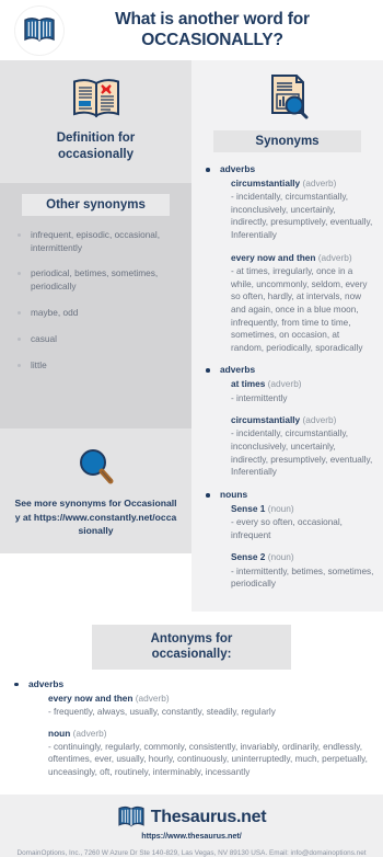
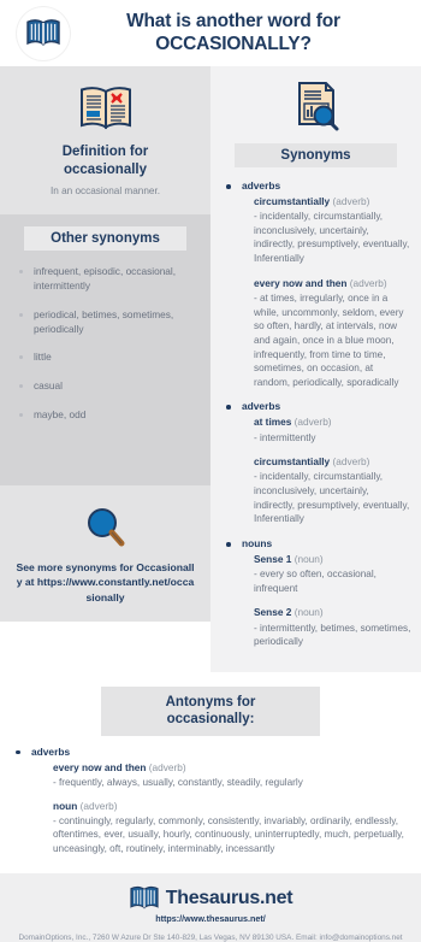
  What is another word for
  OCCASIONALLY?
  Definition for
  occasionally
+ In an occasional manner.
  Other synonyms
  infrequent, episodic, occasional, intermittently
  periodical, betimes, sometimes, periodically
- maybe, odd
+ little
  casual
- little
+ maybe, odd
  See more synonyms for Occasionally at https://www.constantly.net/occasionally
  Synonyms
  adverbs
  circumstantially (adverb)
  - incidentally, circumstantially, inconclusively, uncertainly, indirectly, presumptively, eventually, Inferentially
  every now and then (adverb)
  - at times, irregularly, once in a while, uncommonly, seldom, every so often, hardly, at intervals, now and again, once in a blue moon, infrequently, from time to time, sometimes, on occasion, at random, periodically, sporadically
  adverbs
  at times (adverb)
  - intermittently
  circumstantially (adverb)
  - incidentally, circumstantially, inconclusively, uncertainly, indirectly, presumptively, eventually, Inferentially
  nouns
  Sense 1 (noun)
  - every so often, occasional, infrequent
  Sense 2 (noun)
  - intermittently, betimes, sometimes, periodically
  Antonyms for
  occasionally:
  adverbs
  every now and then (adverb)
  - frequently, always, usually, constantly, steadily, regularly
  noun (adverb)
  - continuingly, regularly, commonly, consistently, invariably, ordinarily, endlessly, oftentimes, ever, usually, hourly, continuously, uninterruptedly, much, perpetually, unceasingly, oft, routinely, interminably, incessantly
  Thesaurus.net
  https://www.thesaurus.net/
